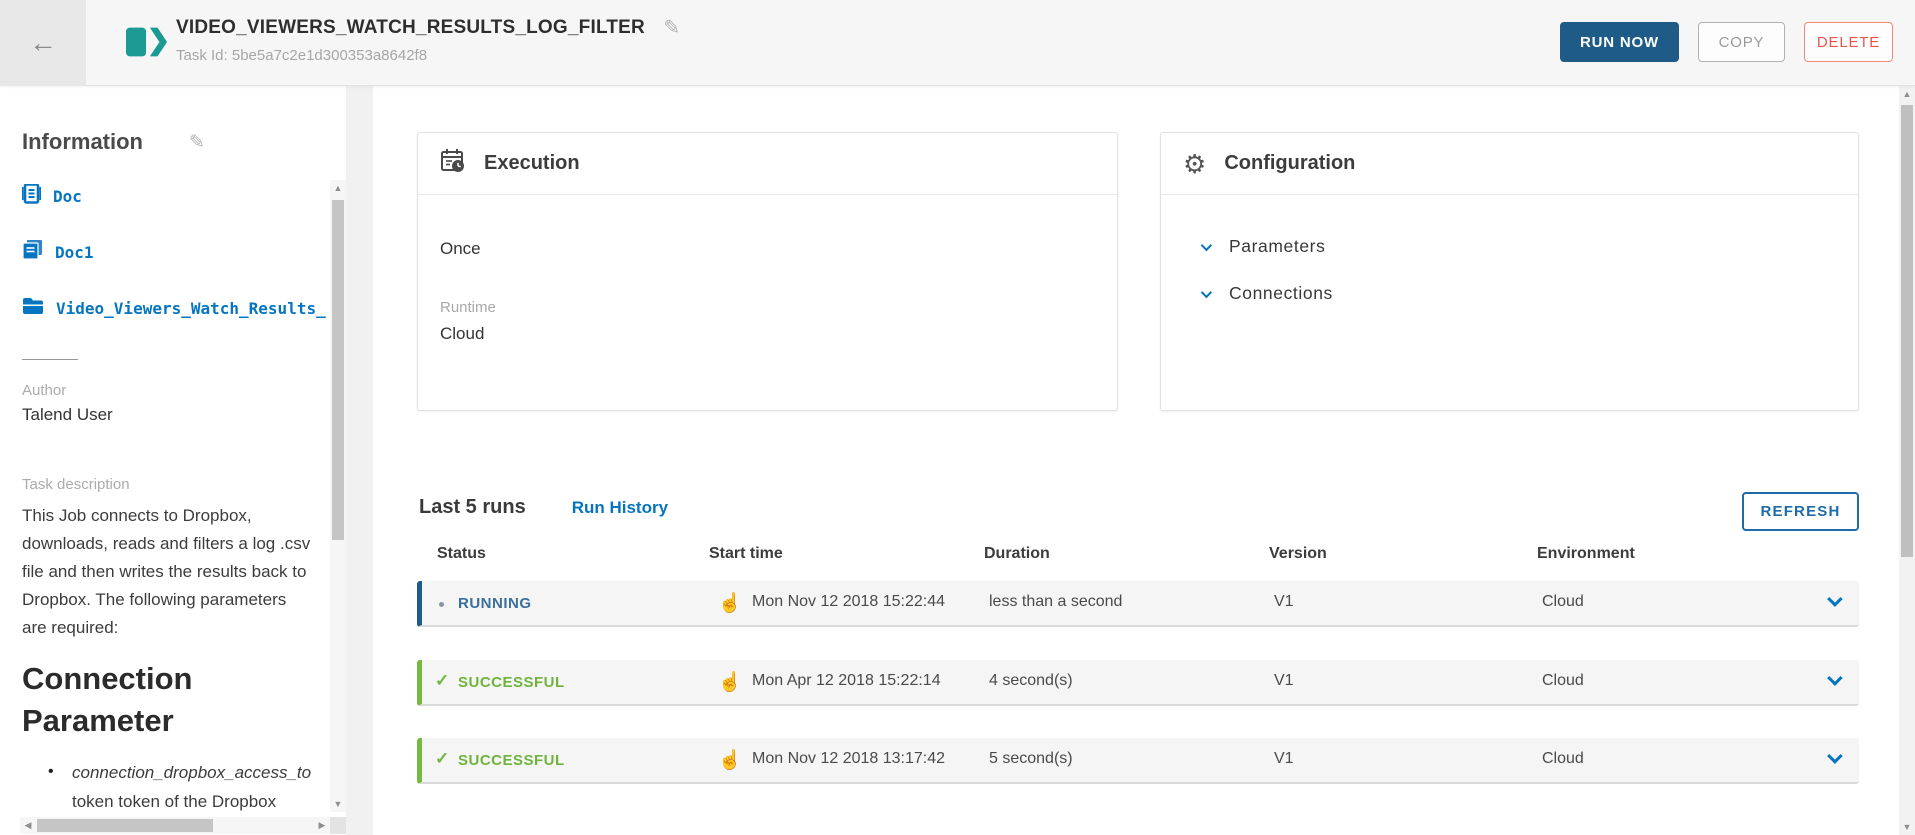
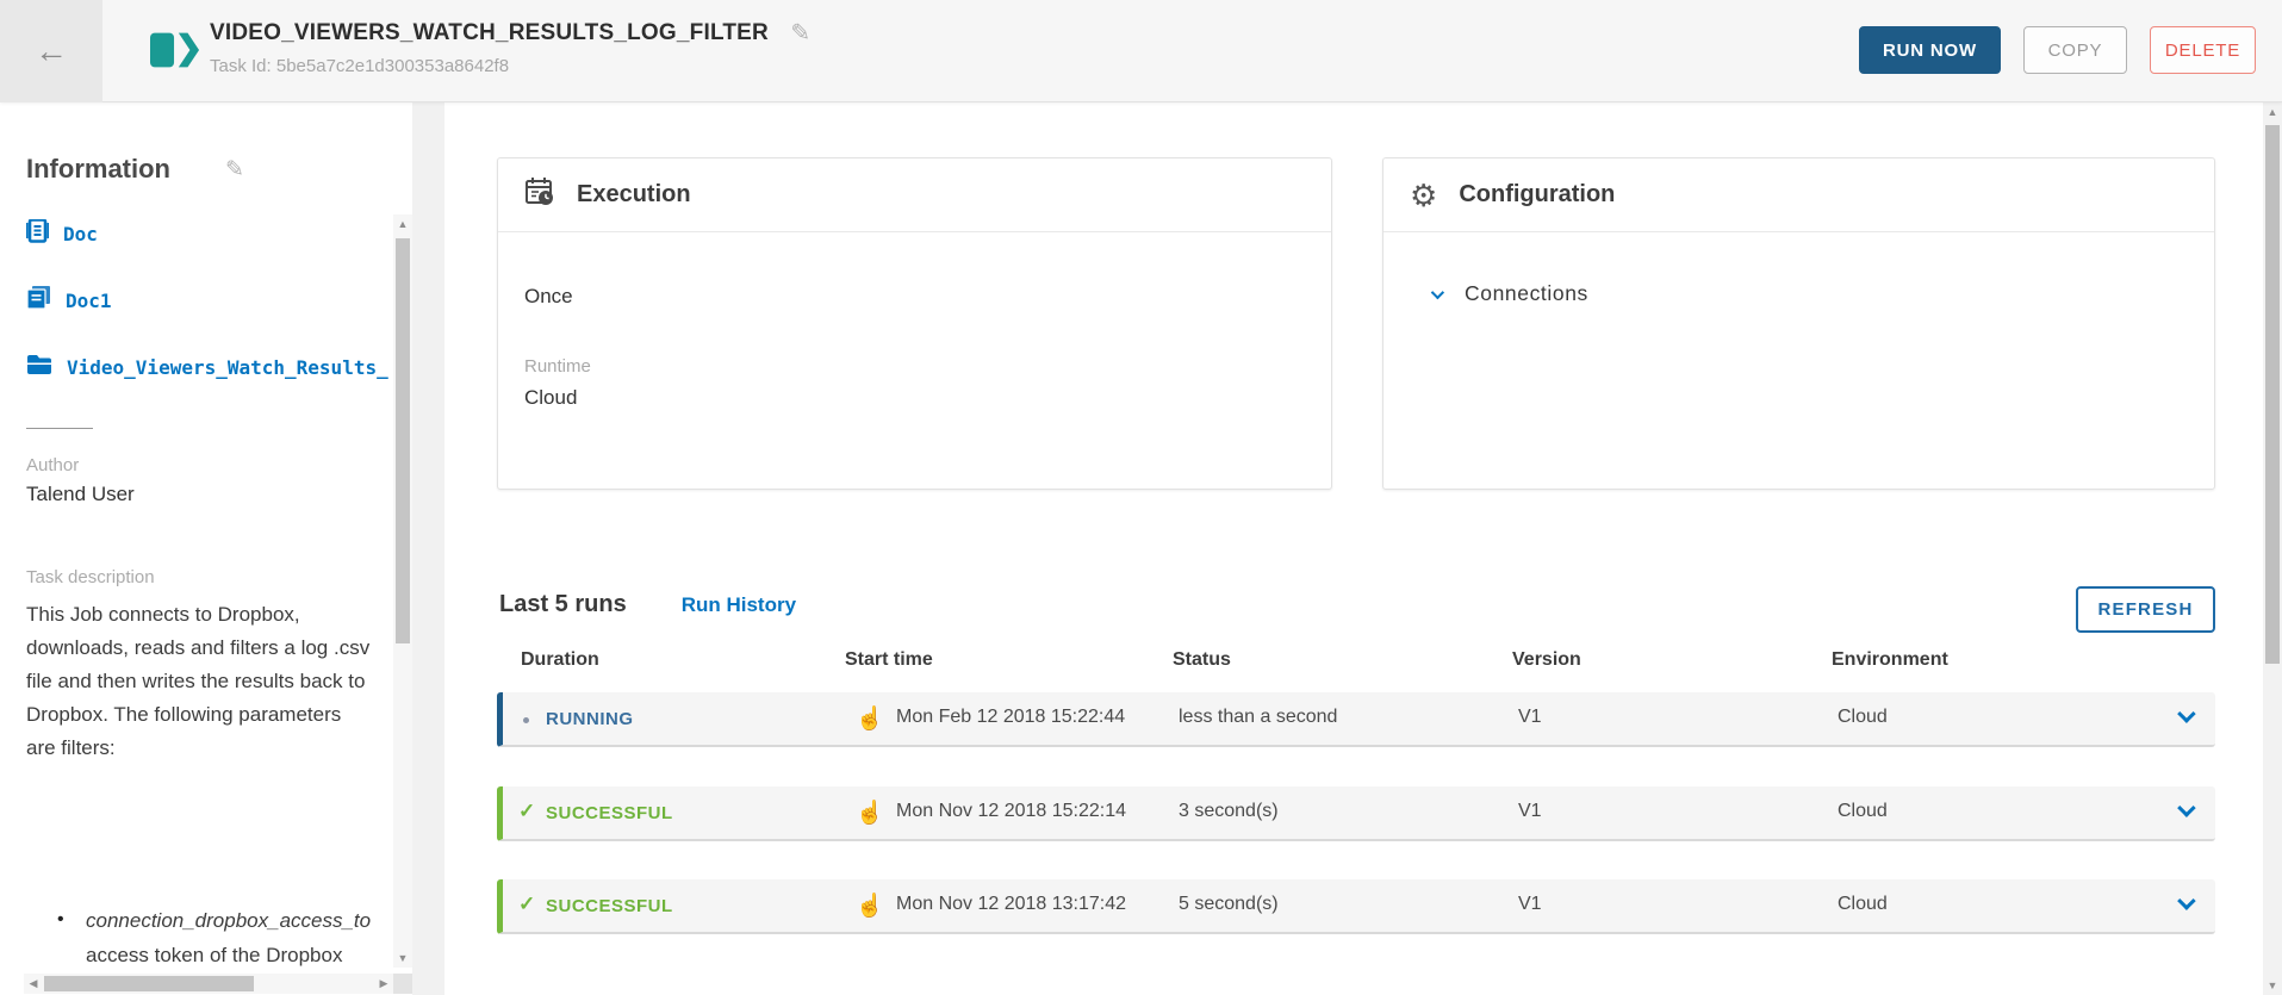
  ←
  VIDEO_VIEWERS_WATCH_RESULTS_LOG_FILTER ✎
  Task Id: 5be5a7c2e1d300353a8642f8
  RUN NOW
  COPY
  DELETE
  Information
  ✎
  Doc
  Doc1
  Video_Viewers_Watch_Results_
  Author
  Talend User
  Task description
- This Job connects to Dropbox, downloads, reads and filters a log .csv file and then writes the results back to Dropbox. The following parameters are required:
+ This Job connects to Dropbox, downloads, reads and filters a log .csv file and then writes the results back to Dropbox. The following parameters are filters:
- Connection Parameter
  •
  connection_dropbox_access_to
- token token of the Dropbox
+ access token of the Dropbox
  ▲
  ▼
  ◀
  ▶
  Execution
  Once
  Runtime
  Cloud
  ⚙
  Configuration
- Parameters
  Connections
  Last 5 runs
  Run History
  REFRESH
- Status
+ Duration
  Start time
- Duration
+ Status
  Version
  Environment
  RUNNING
  ☝
- Mon Nov 12 2018 15:22:44
+ Mon Feb 12 2018 15:22:44
  less than a second
  V1
  Cloud
  ✓
  SUCCESSFUL
  ☝
- Mon Apr 12 2018 15:22:14
+ Mon Nov 12 2018 15:22:14
- 4 second(s)
+ 3 second(s)
  V1
  Cloud
  ✓
  SUCCESSFUL
  ☝
  Mon Nov 12 2018 13:17:42
  5 second(s)
  V1
  Cloud
  ▲
  ▼
